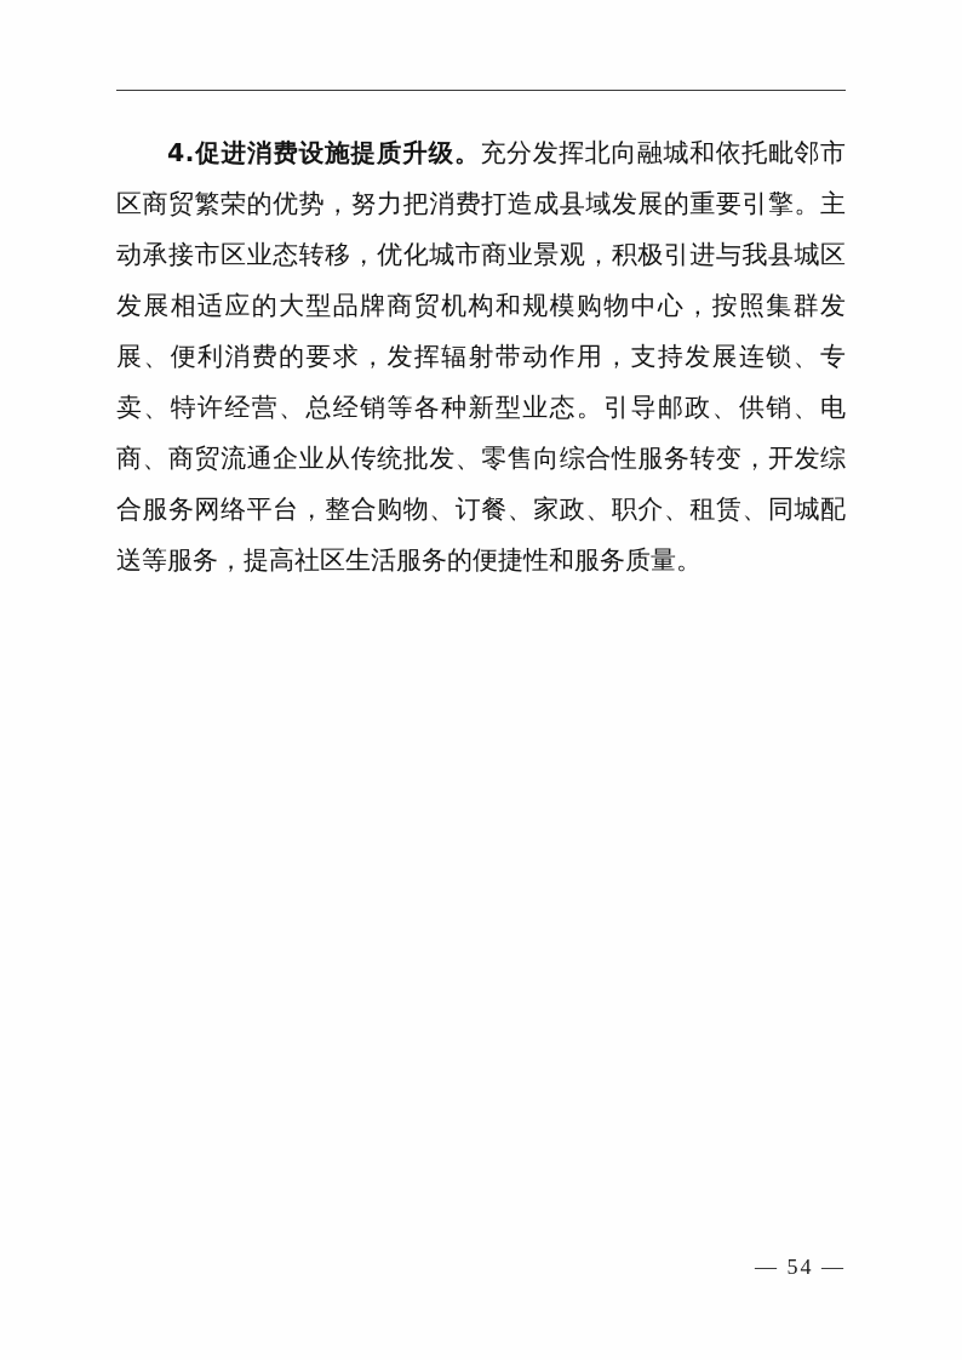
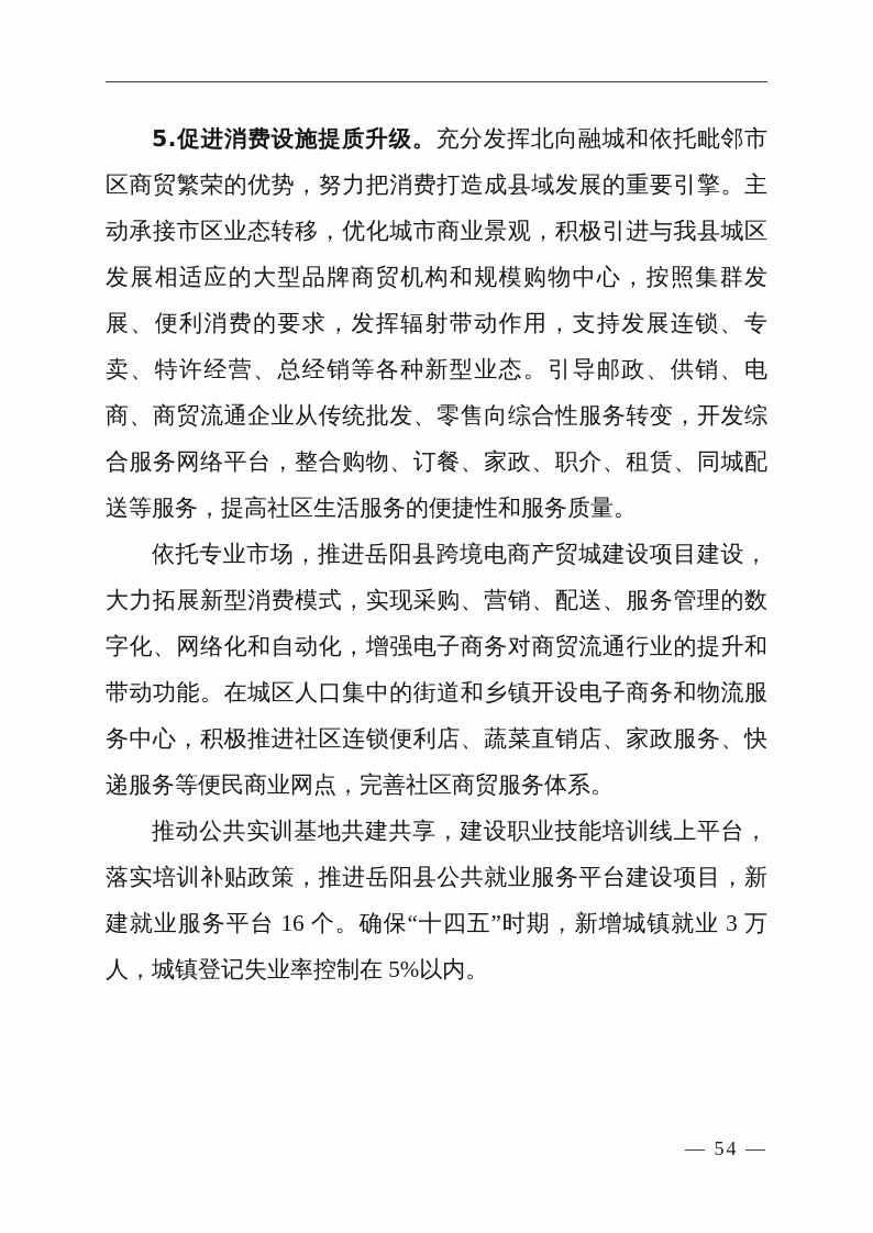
- 4.促进消费设施提质升级。充分发挥北向融城和依托毗邻市区商贸繁荣的优势，努力把消费打造成县域发展的重要引擎。主动承接市区业态转移，优化城市商业景观，积极引进与我县城区发展相适应的大型品牌商贸机构和规模购物中心，按照集群发展、便利消费的要求，发挥辐射带动作用，支持发展连锁、专卖、特许经营、总经销等各种新型业态。引导邮政、供销、电商、商贸流通企业从传统批发、零售向综合性服务转变，开发综合服务网络平台，整合购物、订餐、家政、职介、租赁、同城配送等服务，提高社区生活服务的便捷性和服务质量。
+ 5.促进消费设施提质升级。充分发挥北向融城和依托毗邻市区商贸繁荣的优势，努力把消费打造成县域发展的重要引擎。主动承接市区业态转移，优化城市商业景观，积极引进与我县城区发展相适应的大型品牌商贸机构和规模购物中心，按照集群发展、便利消费的要求，发挥辐射带动作用，支持发展连锁、专卖、特许经营、总经销等各种新型业态。引导邮政、供销、电商、商贸流通企业从传统批发、零售向综合性服务转变，开发综合服务网络平台，整合购物、订餐、家政、职介、租赁、同城配送等服务，提高社区生活服务的便捷性和服务质量。
+ 依托专业市场，推进岳阳县跨境电商产贸城建设项目建设，大力拓展新型消费模式，实现采购、营销、配送、服务管理的数字化、网络化和自动化，增强电子商务对商贸流通行业的提升和带动功能。在城区人口集中的街道和乡镇开设电子商务和物流服务中心，积极推进社区连锁便利店、蔬菜直销店、家政服务、快递服务等便民商业网点，完善社区商贸服务体系。
+ 推动公共实训基地共建共享，建设职业技能培训线上平台，落实培训补贴政策，推进岳阳县公共就业服务平台建设项目，新建就业服务平台 16 个。确保“十四五”时期，新增城镇就业 3 万人，城镇登记失业率控制在 5%以内。
  — 54 —
